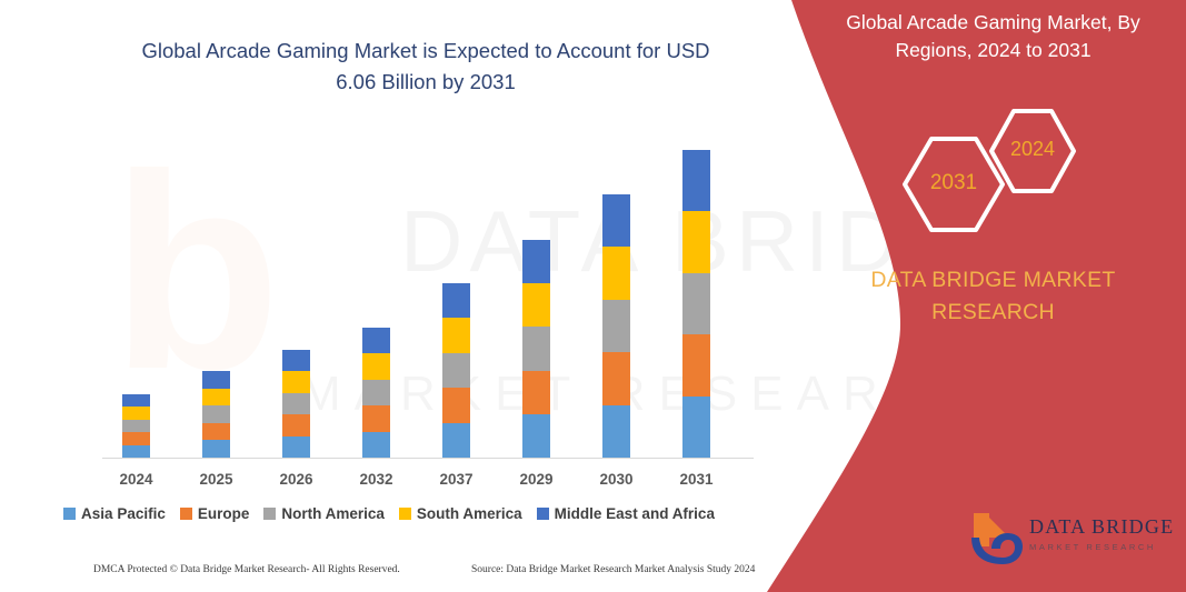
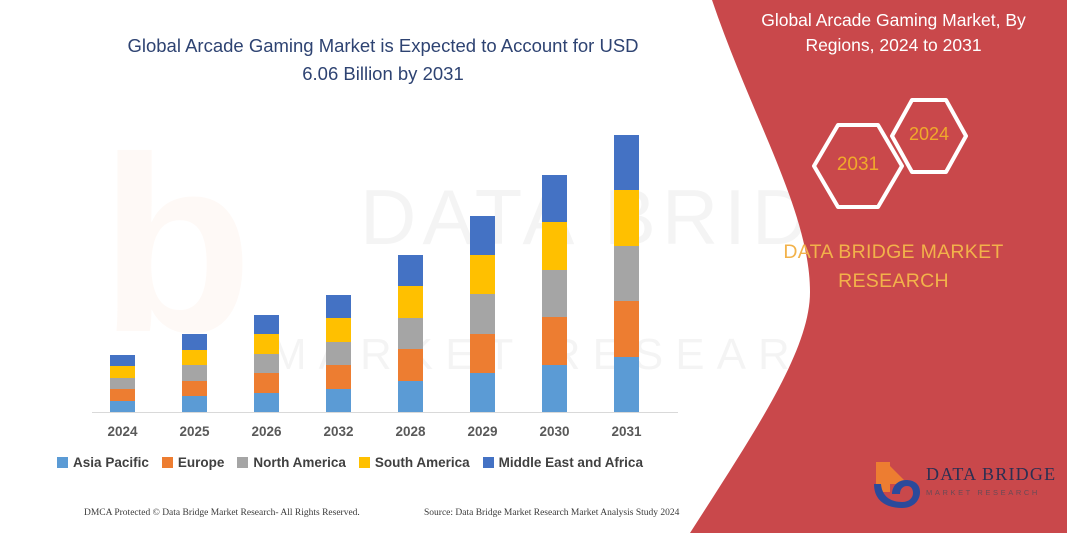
  b
  MRKET RSEAR
  Global Arcade Gaming Market is Expected to Account for USD 6.06 Billion by 2031
  2024
  2025
  2026
  2032
- 2037
+ 2028
  2029
  2030
  2031
  Asia Pacific
  Europe
  North America
  South America
  Middle East and Africa
  DMCA Protected © Data Bridge Market Research- All Rights Reserved.
  Source: Data Bridge Market Research Market Analysis Study 2024
  Global Arcade Gaming Market, By Regions, 2024 to 2031
  2031
  2024
  DATA BRIDGE MARKET RESEARCH
  DATA BRIDGE
  MARKET RESEARCH
